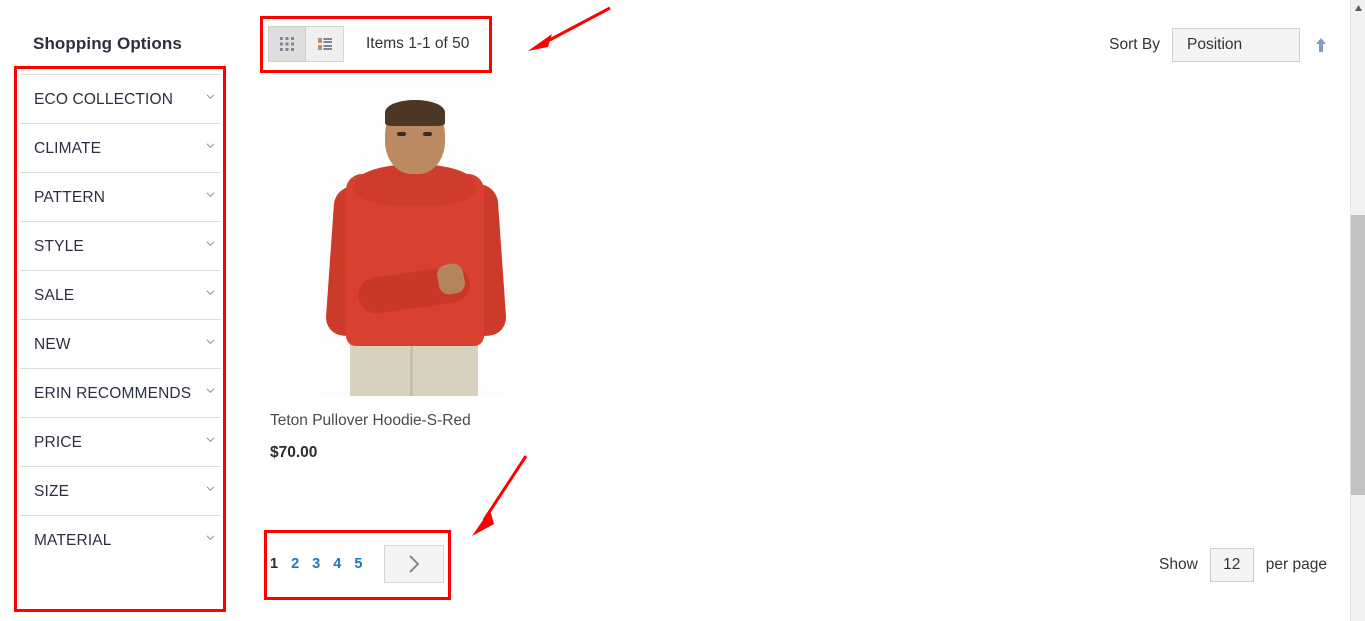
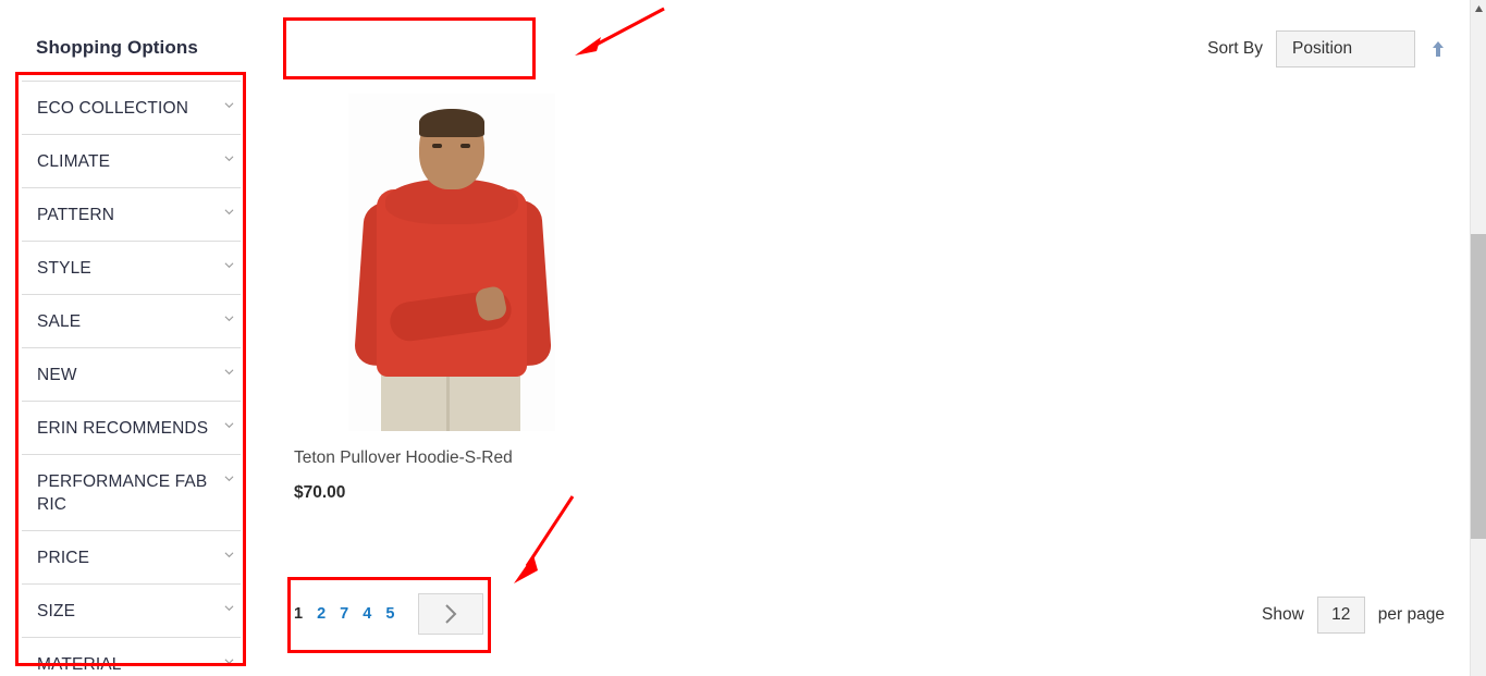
  Shopping Options
  ECO COLLECTION
  CLIMATE
  PATTERN
  STYLE
  SALE
  NEW
  ERIN RECOMMENDS
+ PERFORMANCE FABRIC
  PRICE
  SIZE
  MATERIAL
- Items 1-1 of 50
  Sort By
  Position
  Teton Pullover Hoodie-S-Red
  $70.00
  1
  2
- 3
+ 7
  4
  5
  Show
  12
  per page
